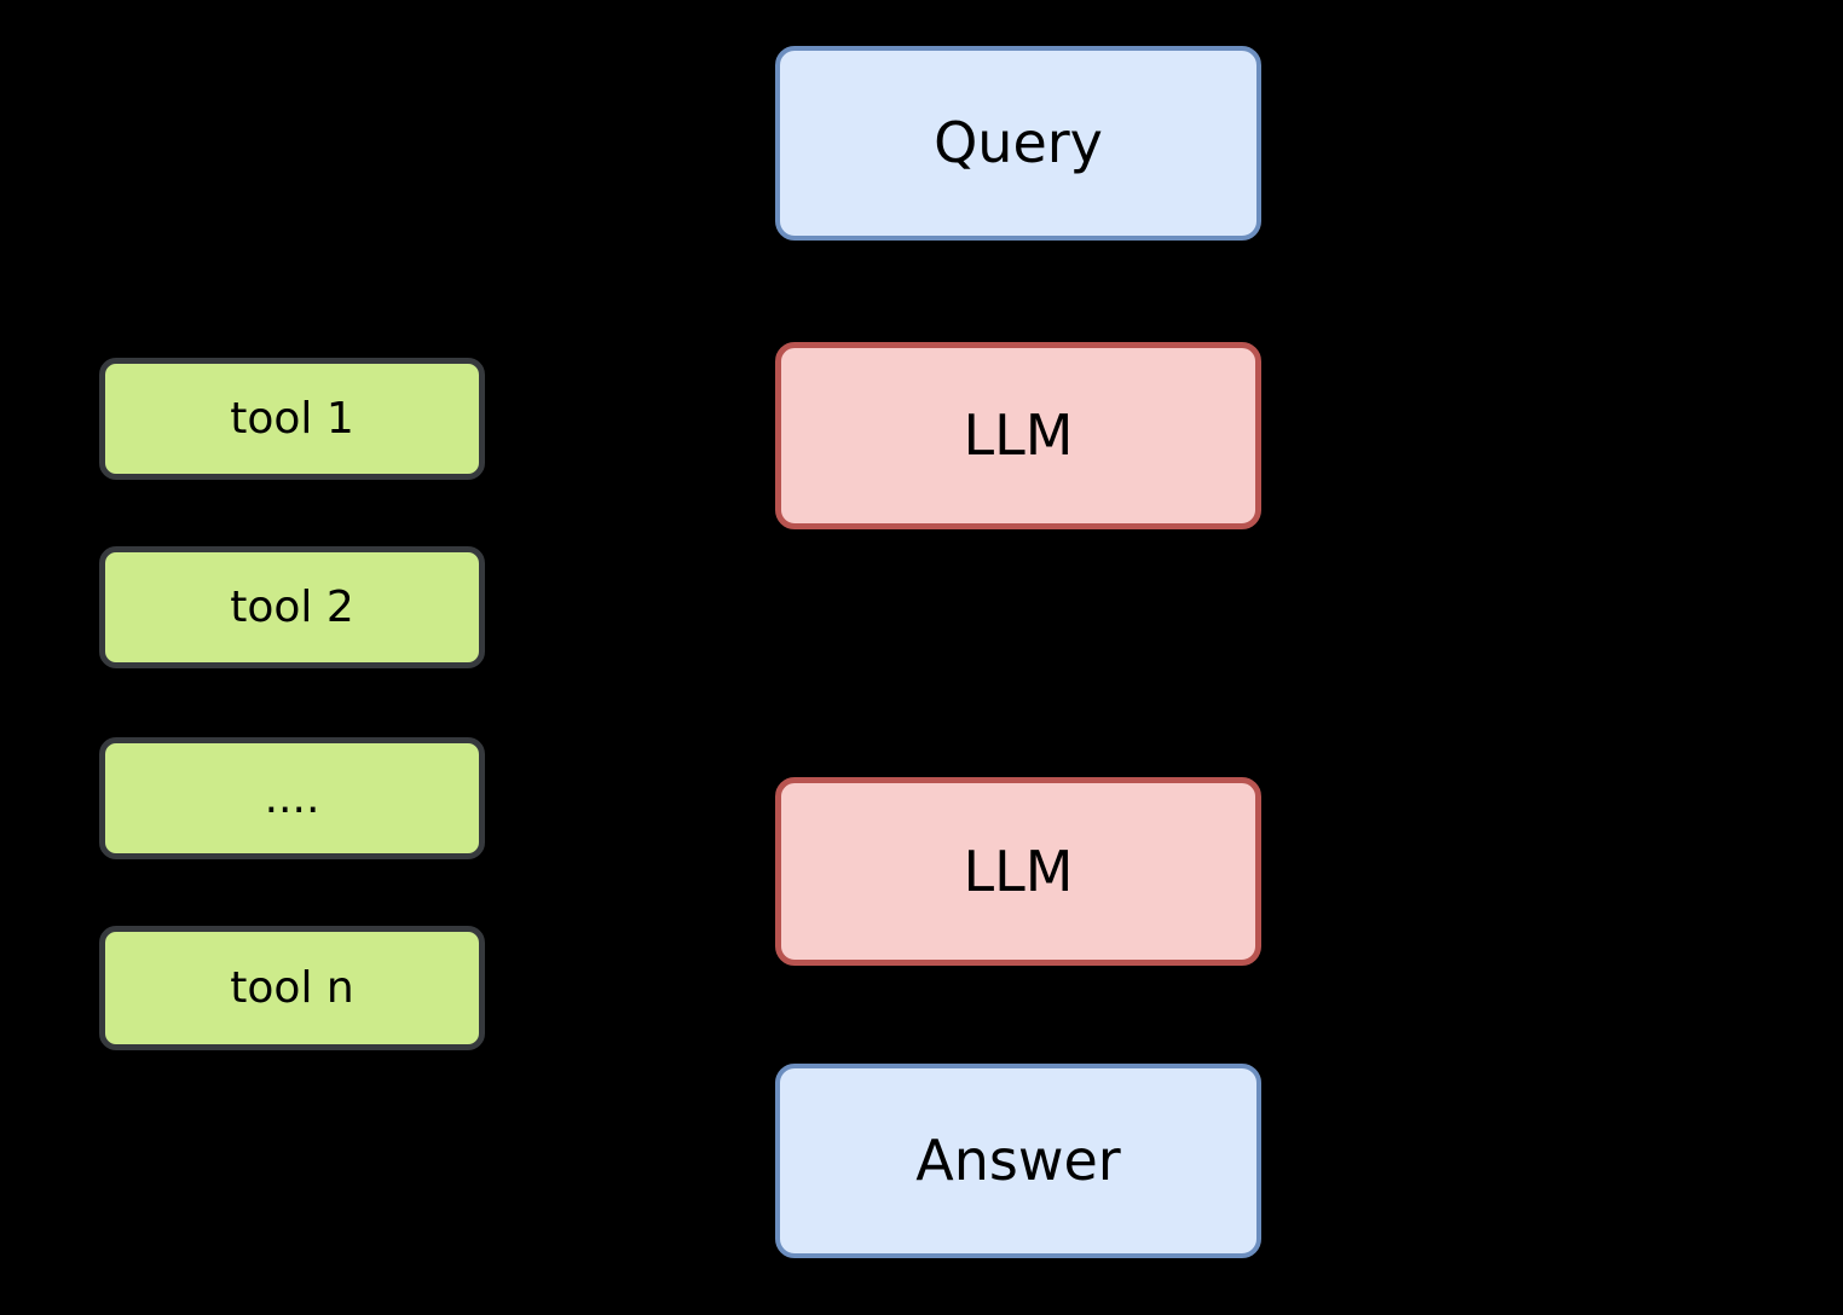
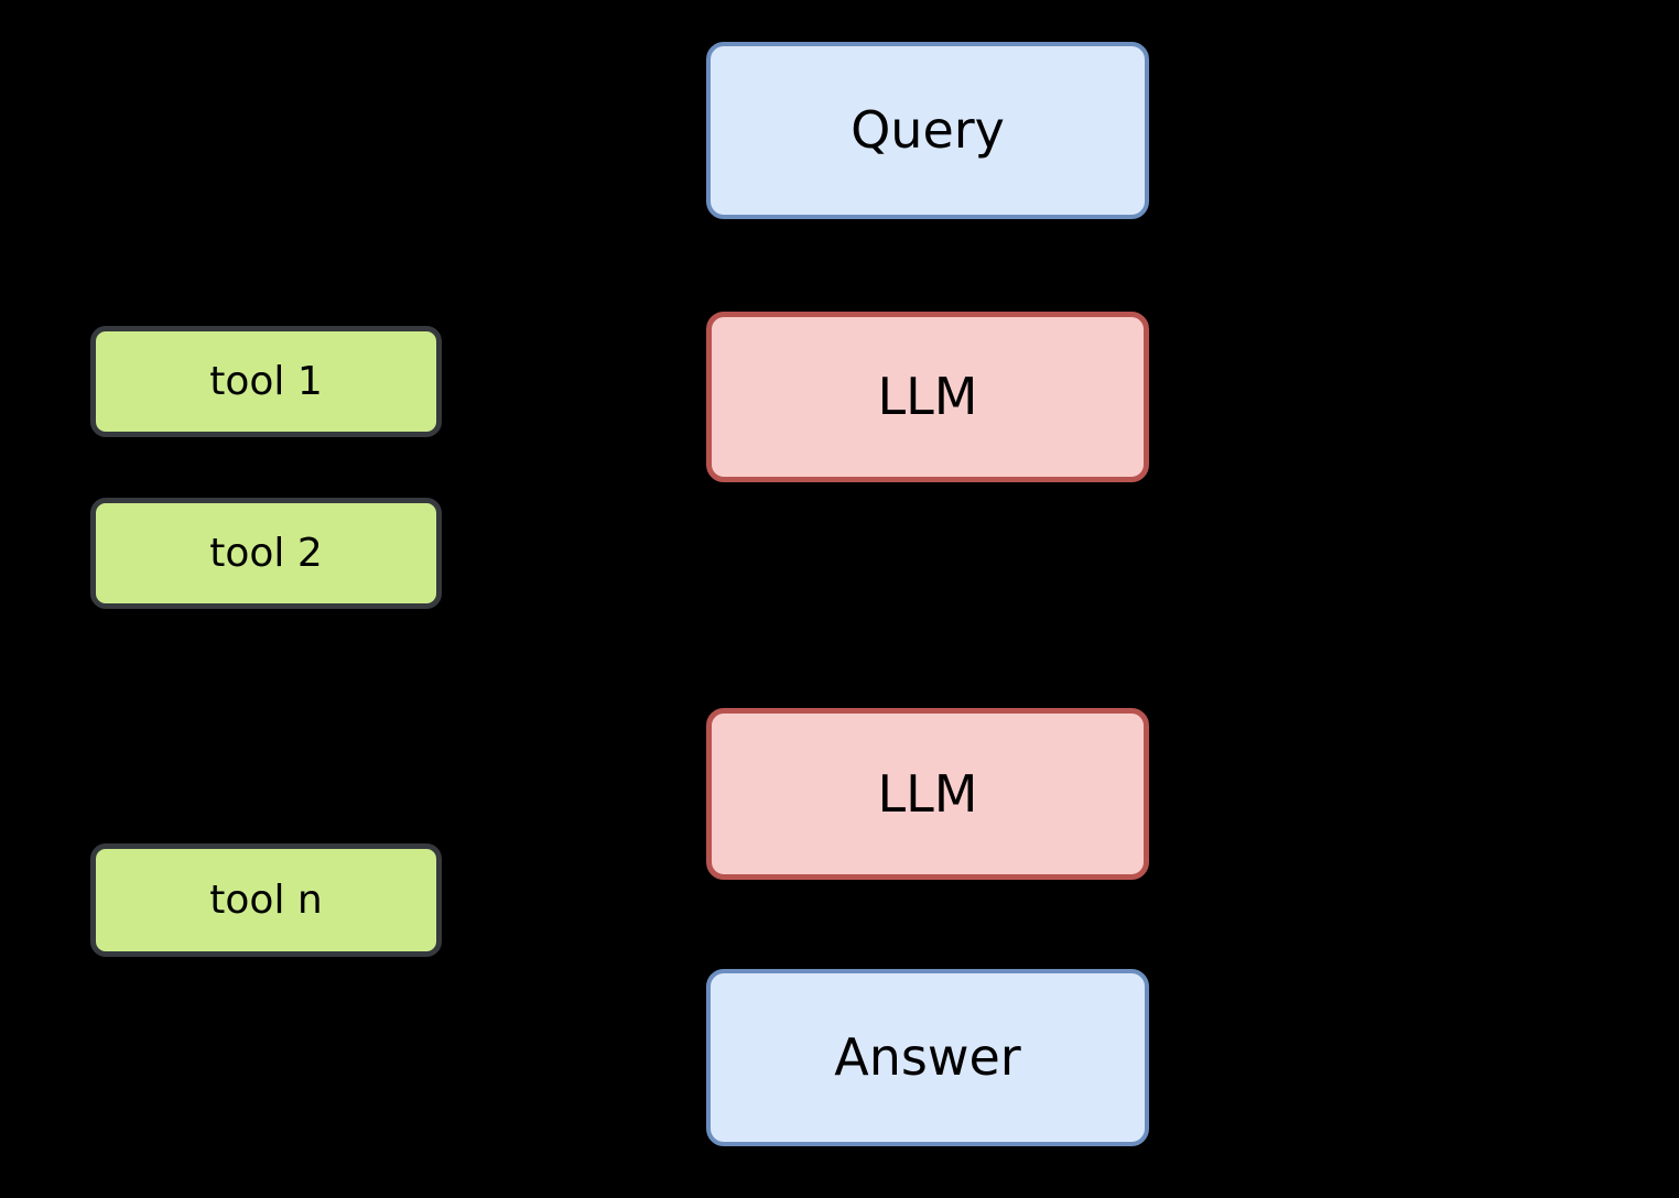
  Query
  LLM
  LLM
  Answer
  tool 1
  tool 2
- ....
  tool n
